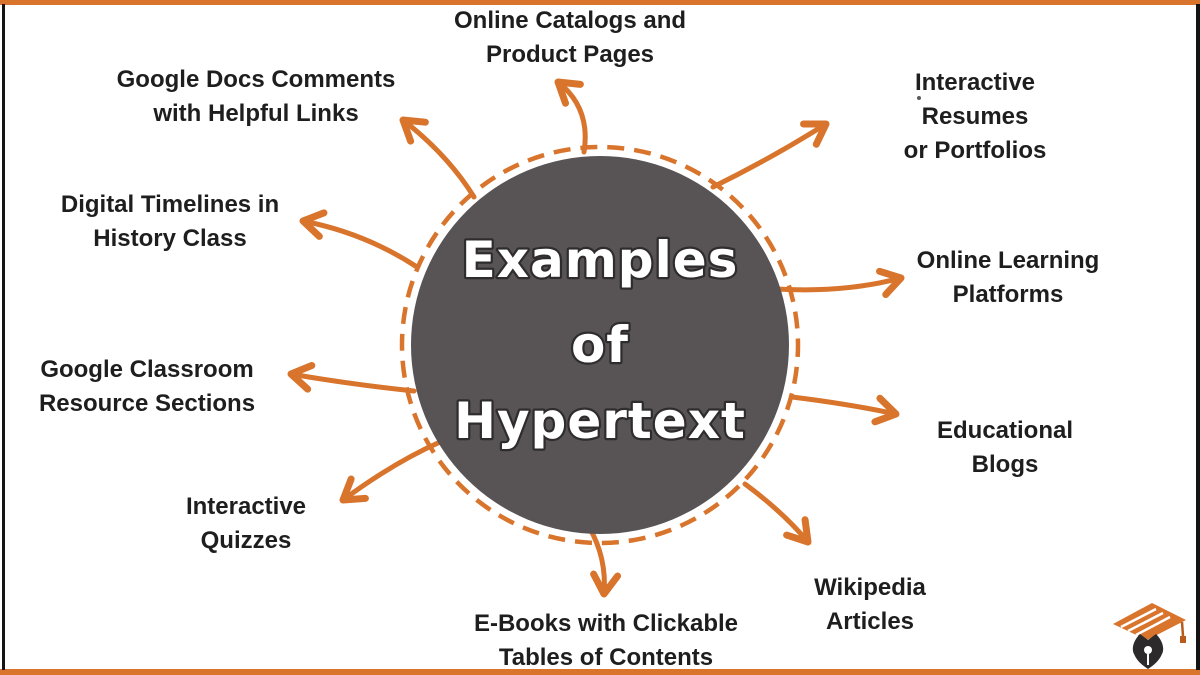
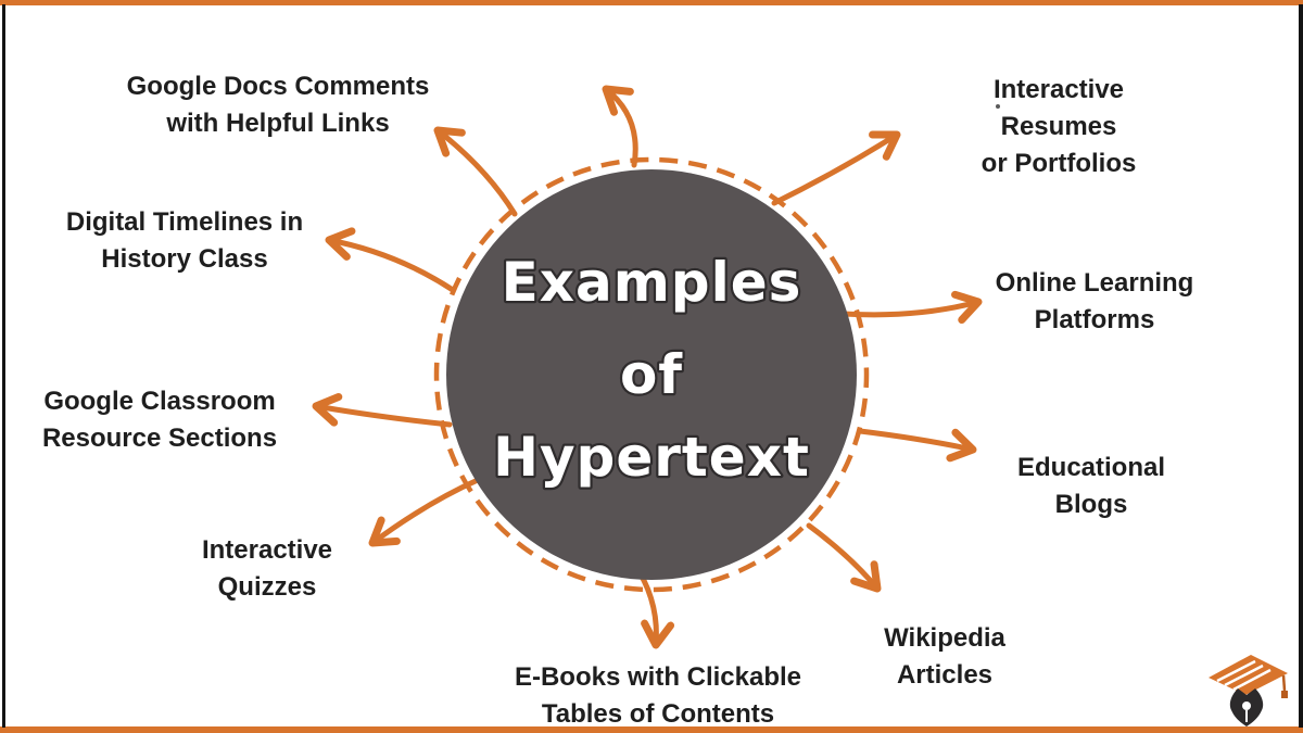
  Examples
  of
  Hypertext
- Online Catalogs and
- Product Pages
  Interactive Resumes
  or Portfolios
  Online Learning
  Platforms
  Educational
  Blogs
  Wikipedia
  Articles
  E-Books with Clickable
  Tables of Contents
  Interactive
  Quizzes
  Google Classroom
  Resource Sections
  Digital Timelines in
  History Class
  Google Docs Comments
  with Helpful Links
